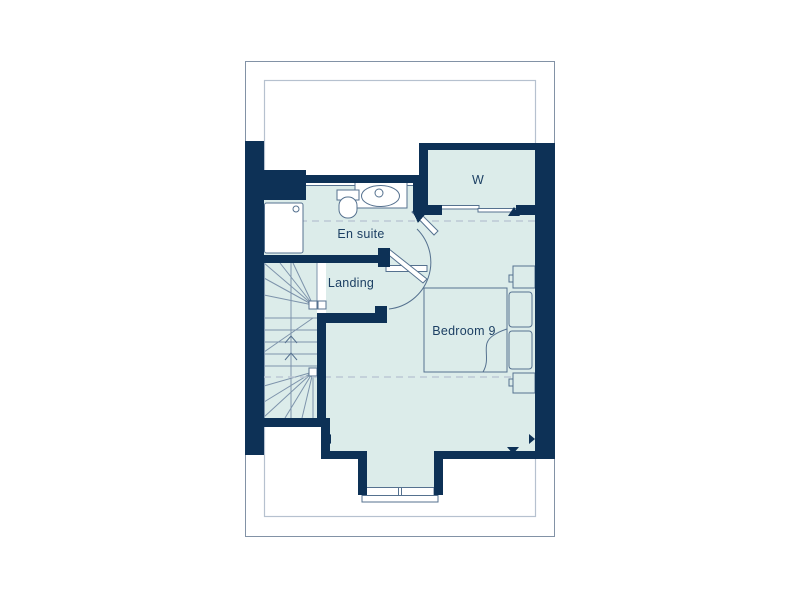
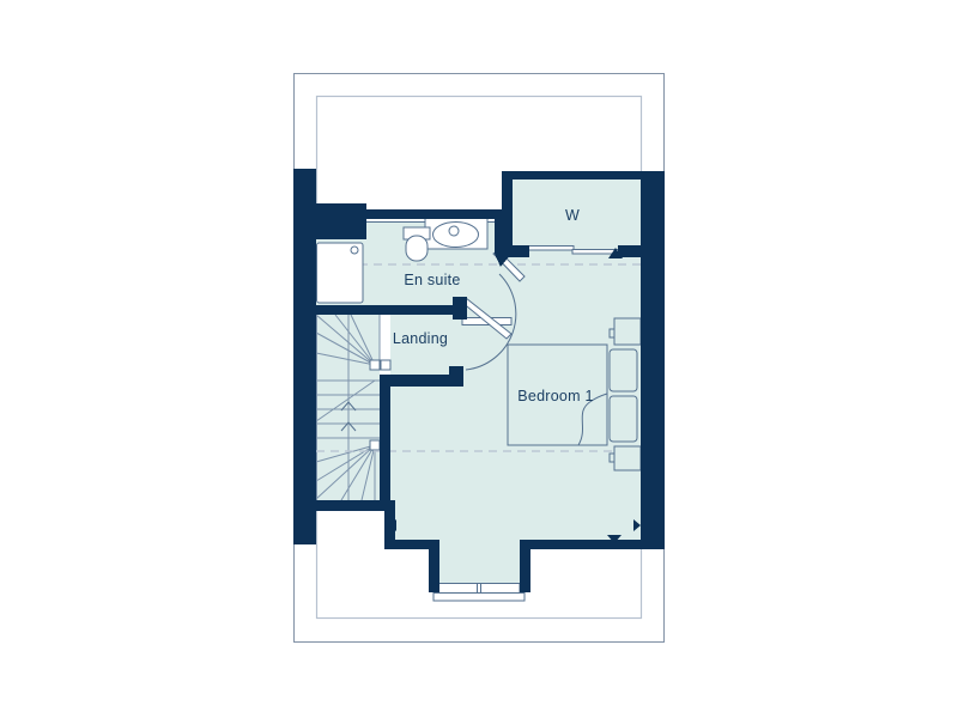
  En suite
  Landing
  W
- Bedroom 9
+ Bedroom 1
